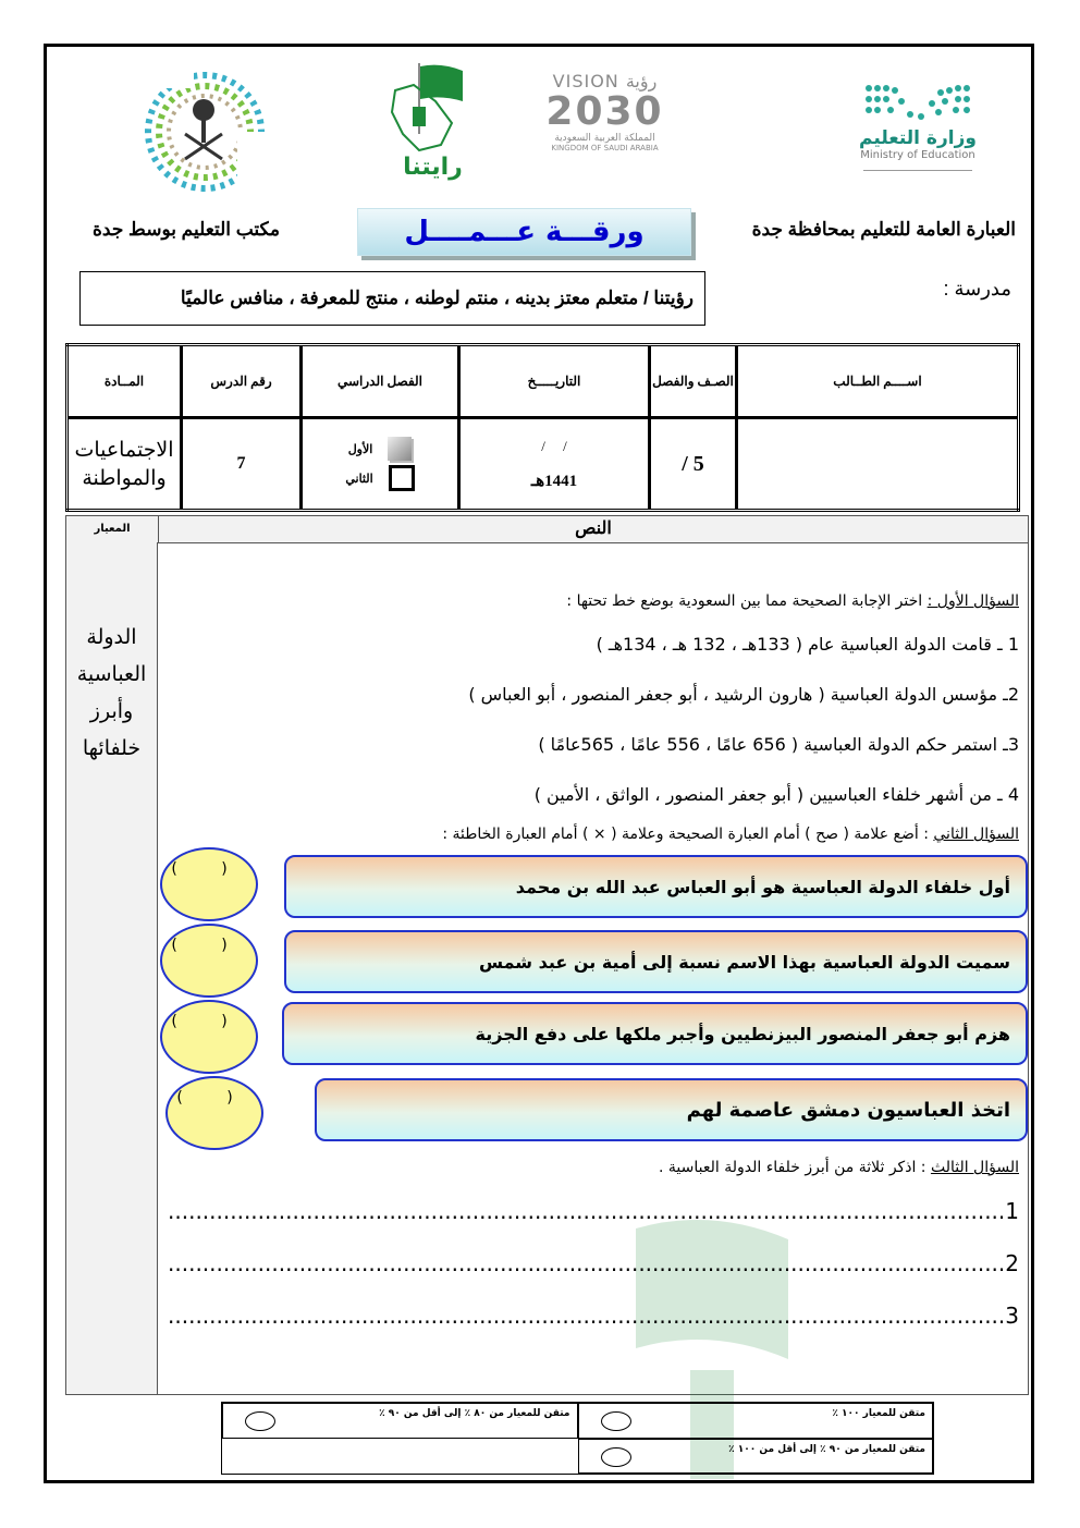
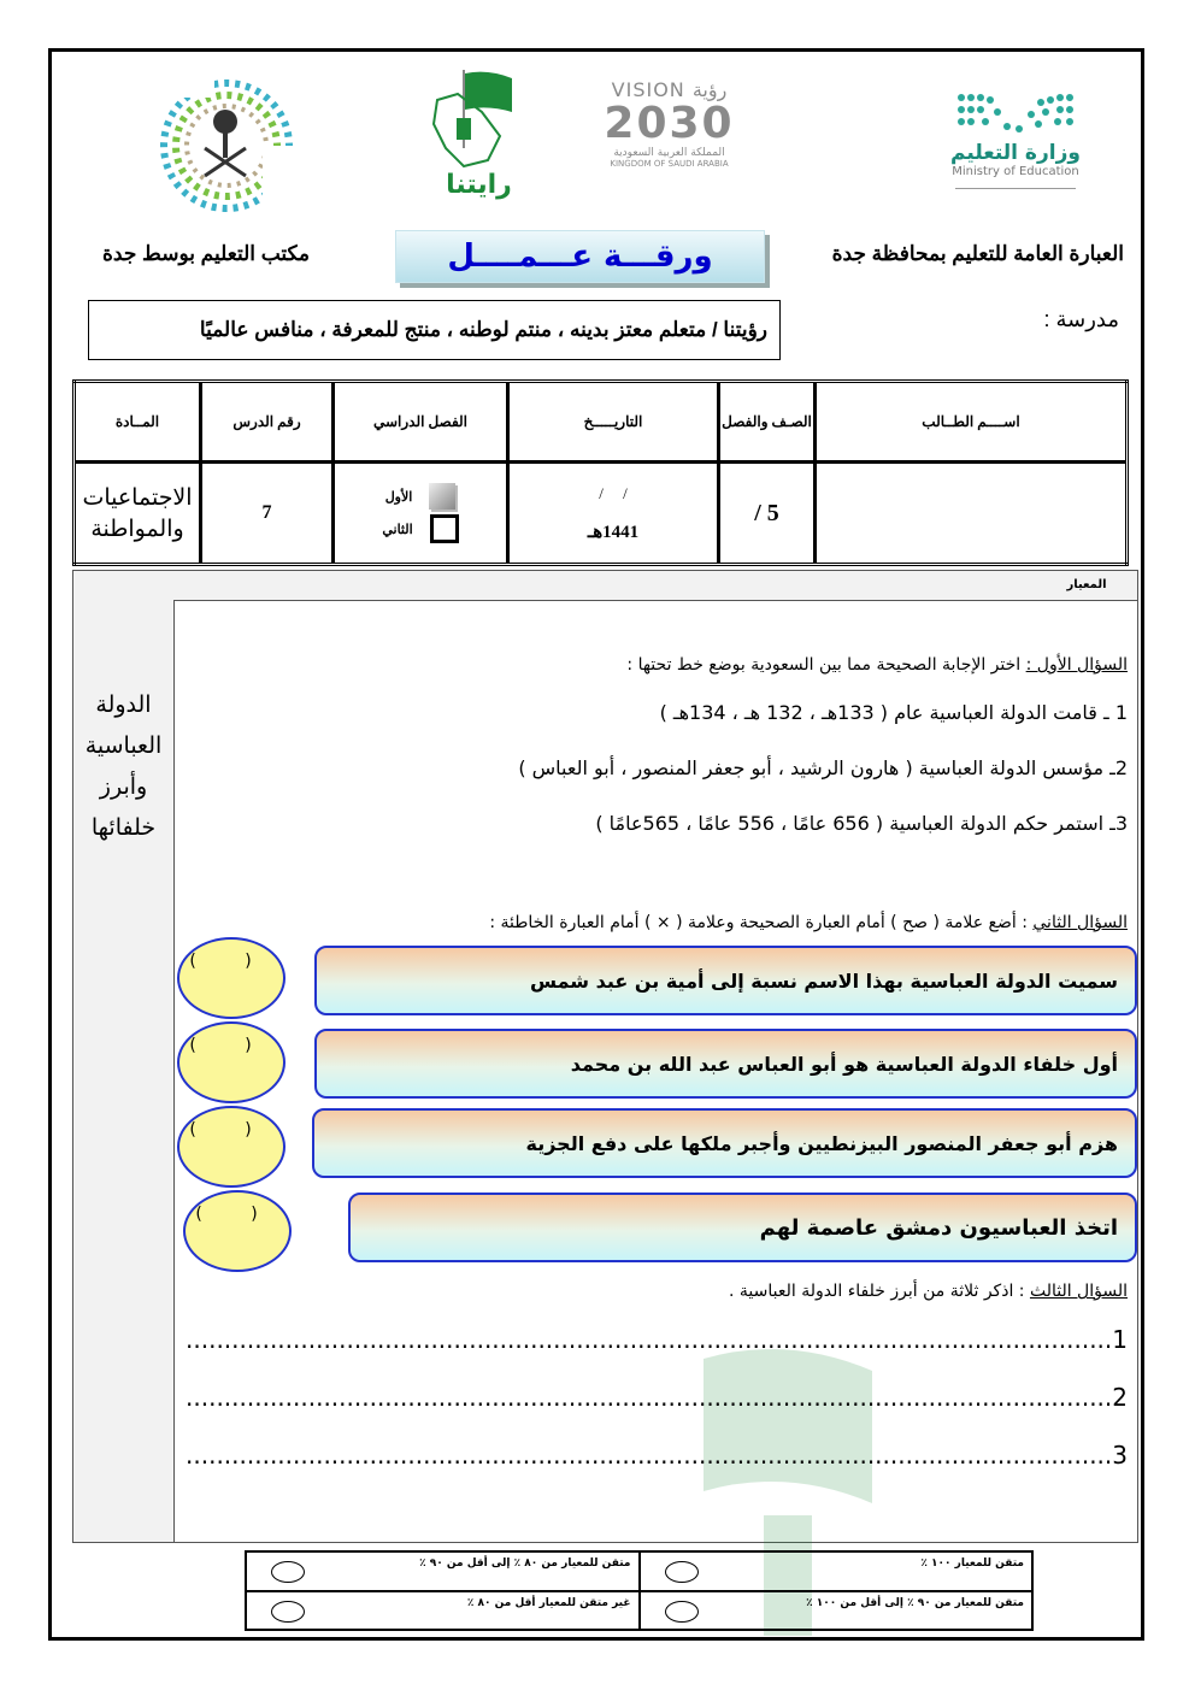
  رايتنا
  VISION رؤية
  2030
  المملكة العربية السعودية
  KINGDOM OF SAUDI ARABIA
  وزارة التعليم
  Ministry of Education
  العبارة العامة للتعليم بمحافظة جدة
  ورقـــة عـــمــــل
  مكتب التعليم بوسط جدة
  مدرسة :
  رؤيتنا / متعلم معتز بدينه ، منتم لوطنه ، منتج للمعرفة ، منافس عالميًا
  اســــم الطــالب	الصـف والفصل	التاريـــــخ	الفصل الدراسي	رقم الدرس	المــادة
  	5 /	/ / 1441هـ	الأول الثاني	7	الاجتماعيات والمواطنة
- النص
  المعيار
  الدولة
  العباسية
  وأبرز
  خلفائها
  السؤال الأول : اختر الإجابة الصحيحة مما بين السعودية بوضع خط تحتها :
  1 ـ قامت الدولة العباسية عام ( 133هـ ، 132 هـ ، 134هـ )
  2ـ مؤسس الدولة العباسية ( هارون الرشيد ، أبو جعفر المنصور ، أبو العباس )
  3ـ استمر حكم الدولة العباسية ( 656 عامًا ، 556 عامًا ، 565عامًا )
- 4 ـ من أشهر خلفاء العباسيين ( أبو جعفر المنصور ، الواثق ، الأمين )
  السؤال الثاني : أضع علامة ( صح ) أمام العبارة الصحيحة وعلامة ( × ) أمام العبارة الخاطئة :
- أول خلفاء الدولة العباسية هو أبو العباس عبد الله بن محمد
+ سميت الدولة العباسية بهذا الاسم نسبة إلى أمية بن عبد شمس
  ( )
- سميت الدولة العباسية بهذا الاسم نسبة إلى أمية بن عبد شمس
+ أول خلفاء الدولة العباسية هو أبو العباس عبد الله بن محمد
  ( )
  هزم أبو جعفر المنصور البيزنطيين وأجبر ملكها على دفع الجزية
  ( )
  اتخذ العباسيون دمشق عاصمة لهم
  ( )
  السؤال الثالث : اذكر ثلاثة من أبرز خلفاء الدولة العباسية .
  1.........................................................................................................................
  2.........................................................................................................................
  3.........................................................................................................................
  متقن للمعيار ١٠٠ ٪
  متقن للمعيار من ٨٠ ٪ إلى أقل من ٩٠ ٪
  متقن للمعيار من ٩٠ ٪ إلى أقل من ١٠٠ ٪
+ غير متقن للمعيار أقل من ٨٠ ٪
